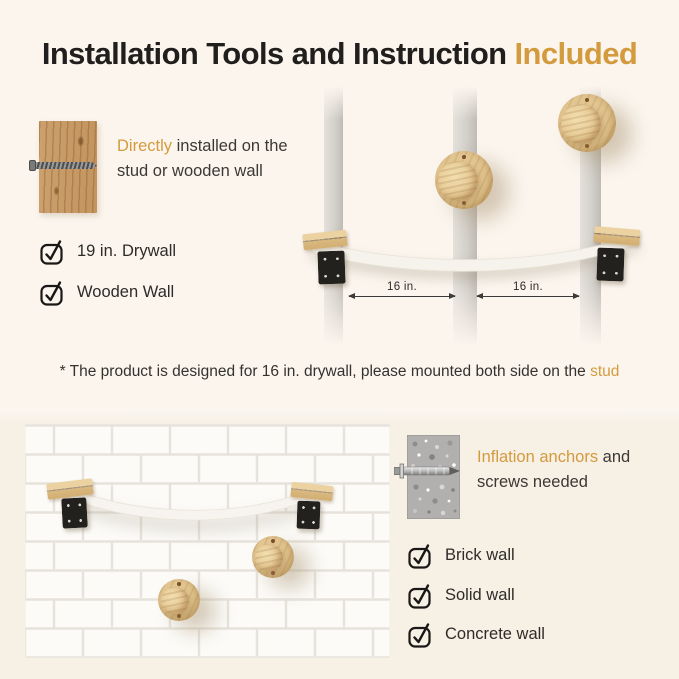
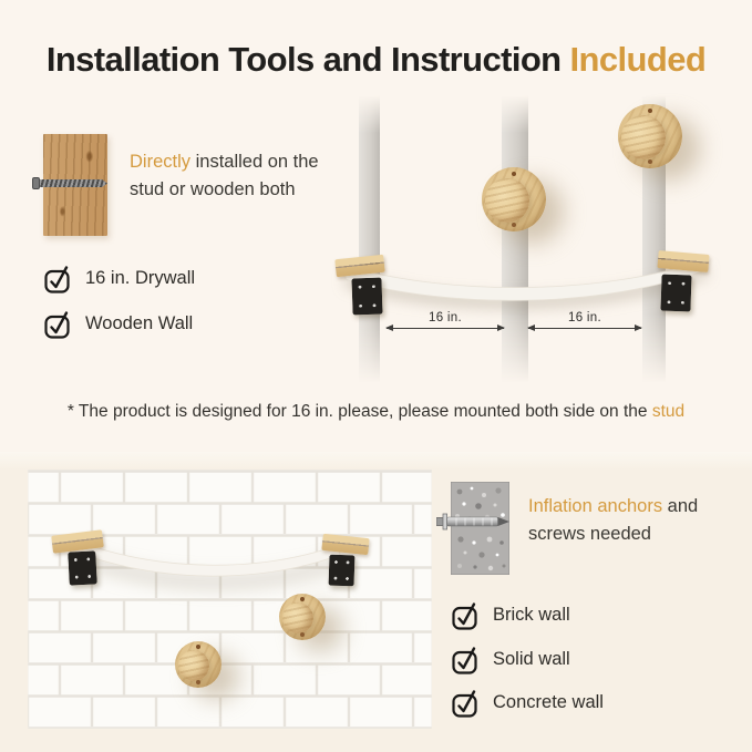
  Installation Tools and Instruction Included
- Directly installed on the stud or wooden wall
+ Directly installed on the stud or wooden both
- 19 in. Drywall
+ 16 in. Drywall
  Wooden Wall
  16 in.
  16 in.
- * The product is designed for 16 in. drywall, please mounted both side on the stud
+ * The product is designed for 16 in. please, please mounted both side on the stud
  Inflation anchors and screws needed
  Brick wall
  Solid wall
  Concrete wall
